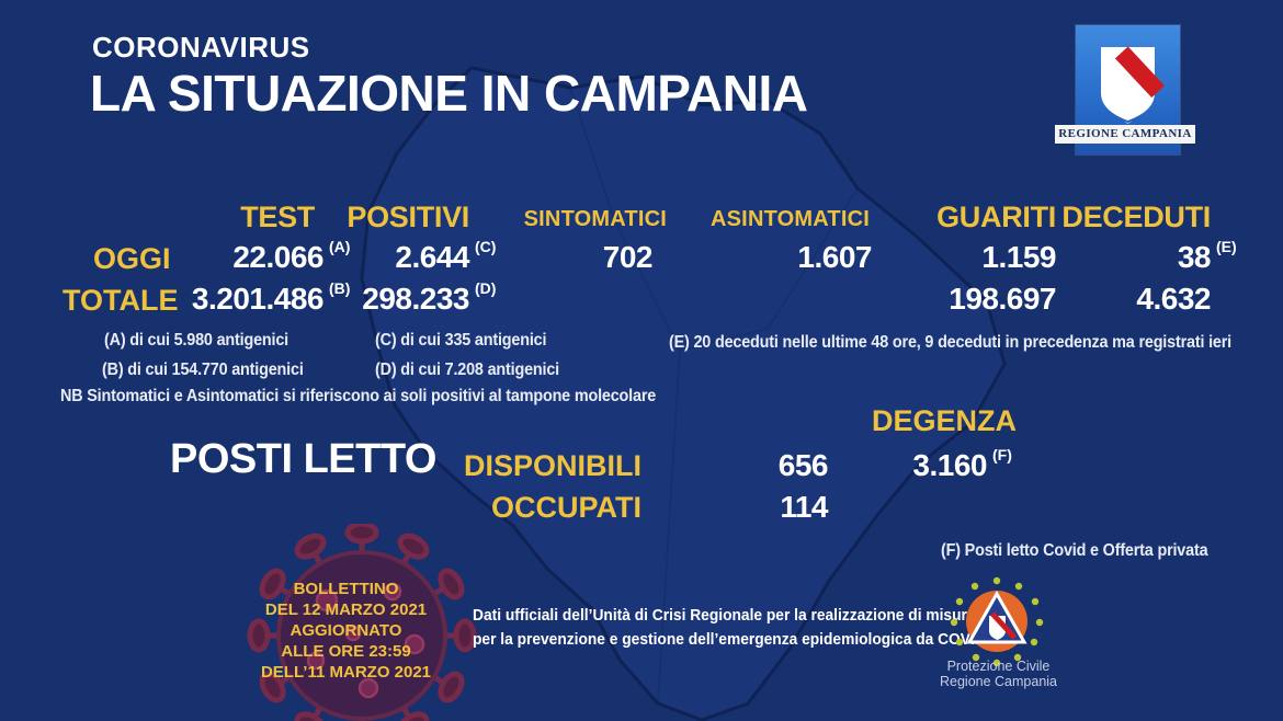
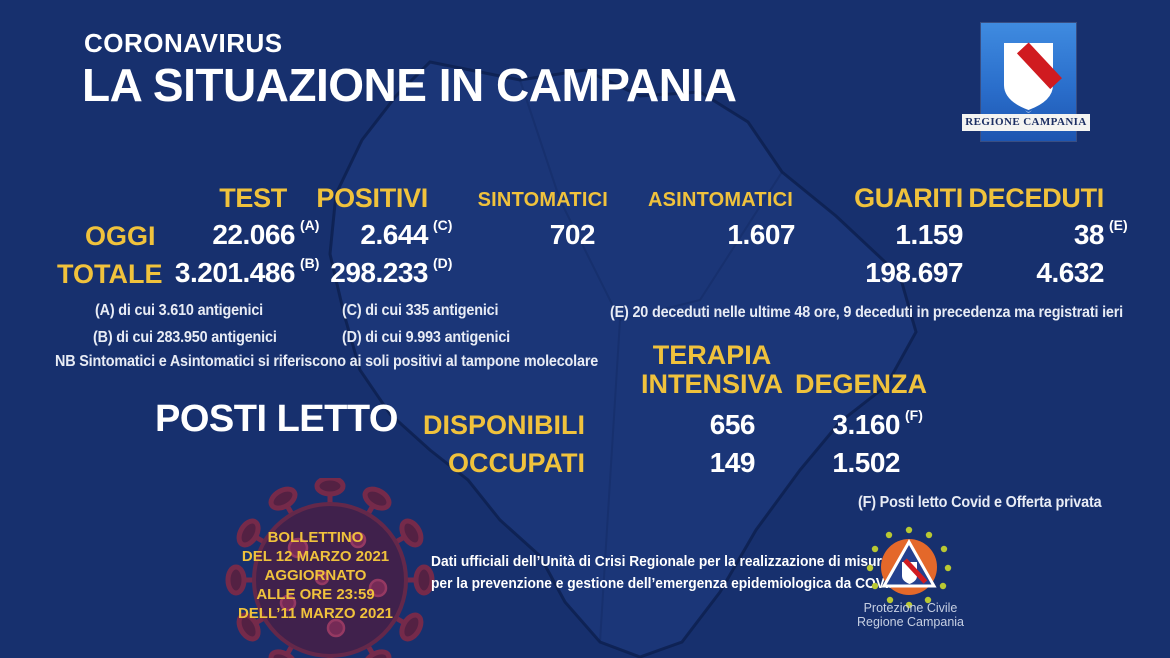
  CORONAVIRUS
  LA SITUAZIONE IN CAMPANIA
  REGIONE CAMPANIA
  TEST
  POSITIVI
  SINTOMATICI
  ASINTOMATICI
  GUARITI
  DECEDUTI
  OGGI
  22.066
  (A)
  2.644
  (C)
  702
  1.607
  1.159
  38
  (E)
  TOTALE
  3.201.486
  (B)
  298.233
  (D)
  198.697
  4.632
- (A) di cui 5.980 antigenici
+ (A) di cui 3.610 antigenici
  (C) di cui 335 antigenici
  (E) 20 deceduti nelle ultime 48 ore, 9 deceduti in precedenza ma registrati ieri
- (B) di cui 154.770 antigenici
+ (B) di cui 283.950 antigenici
- (D) di cui 7.208 antigenici
+ (D) di cui 9.993 antigenici
  NB Sintomatici e Asintomatici si riferiscono ai soli positivi al tampone molecolare
+ TERAPIA
+ INTENSIVA
  DEGENZA
  POSTI LETTO
  DISPONIBILI
  656
  3.160
  (F)
  OCCUPATI
- 114
+ 149
+ 1.502
  (F) Posti letto Covid e Offerta privata
  BOLLETTINO
  DEL 12 MARZO 2021
  AGGIORNATO
  ALLE ORE 23:59
  DELL’11 MARZO 2021
  Dati ufficiali dell’Unità di Crisi Regionale per la realizzazione di m
  per la prevenzione e gestione dell’emergenza epidemiologica da
  Protezione Civile
  Regione Campania
